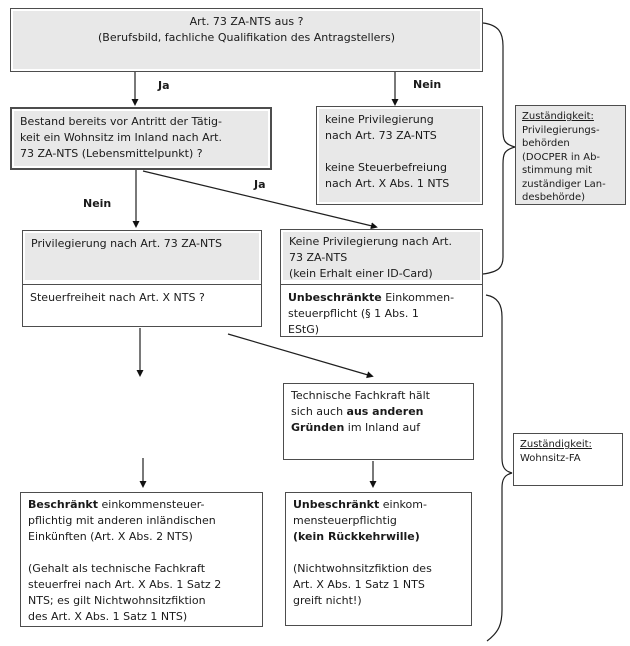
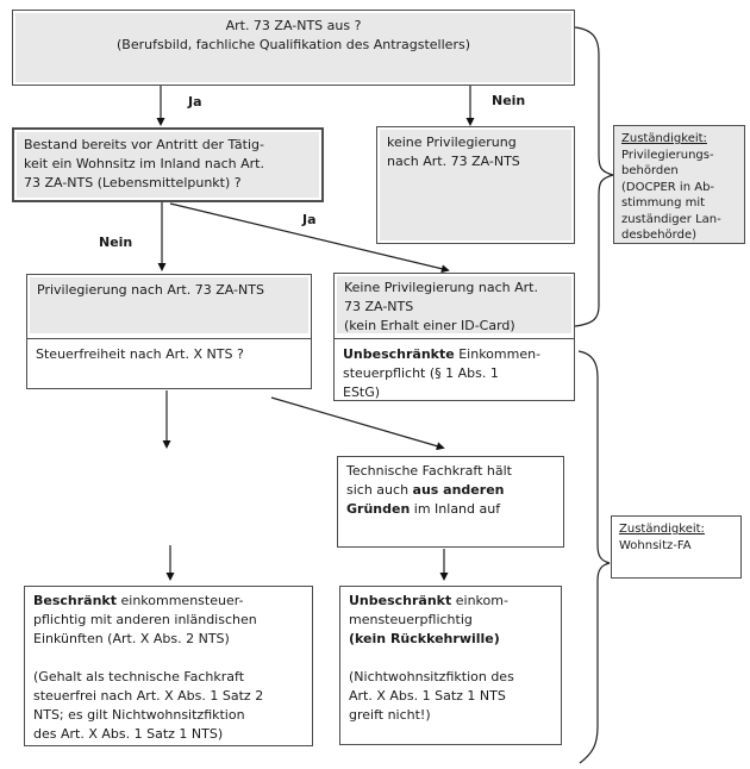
  Art. 73 ZA-NTS aus ?
  (Berufsbild, fachliche Qualifikation des Antragstellers)
  Ja
  Nein
  Nein
  Ja
  Bestand bereits vor Antritt der Tätig-
  keit ein Wohnsitz im Inland nach Art.
  73 ZA-NTS (Lebensmittelpunkt) ?
  keine Privilegierung
  nach Art. 73 ZA-NTS
- keine Steuerbefreiung
- nach Art. X Abs. 1 NTS
  Privilegierung nach Art. 73 ZA-NTS
  Steuerfreiheit nach Art. X NTS ?
  Keine Privilegierung nach Art.
  73 ZA-NTS
  (kein Erhalt einer ID-Card)
  Unbeschränkte Einkommen-
  steuerpflicht (§ 1 Abs. 1
  EStG)
  Technische Fachkraft hält
  sich auch aus anderen
  Gründen im Inland auf
  Beschränkt einkommensteuer-
  pflichtig mit anderen inländischen
  Einkünften (Art. X Abs. 2 NTS)
  (Gehalt als technische Fachkraft
  steuerfrei nach Art. X Abs. 1 Satz 2
  NTS; es gilt Nichtwohnsitzfiktion
  des Art. X Abs. 1 Satz 1 NTS)
  Unbeschränkt einkom-
  mensteuerpflichtig
  (kein Rückkehrwille)
  (Nichtwohnsitzfiktion des
  Art. X Abs. 1 Satz 1 NTS
  greift nicht!)
  Zuständigkeit:
  Privilegierungs-
  behörden
  (DOCPER in Ab-
  stimmung mit
  zuständiger Lan-
  desbehörde)
  Zuständigkeit:
  Wohnsitz-FA
